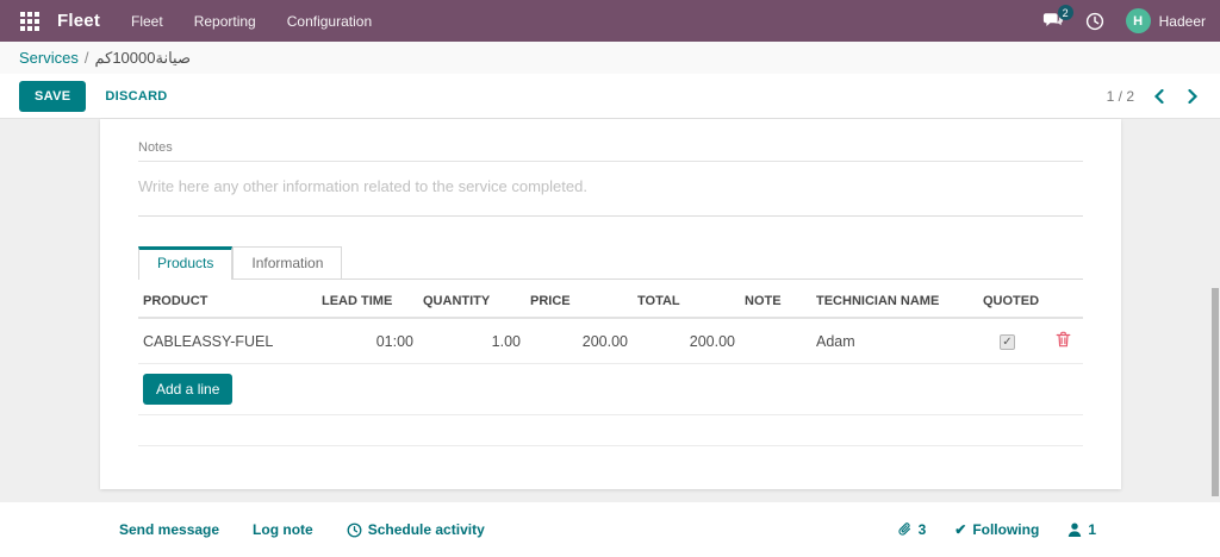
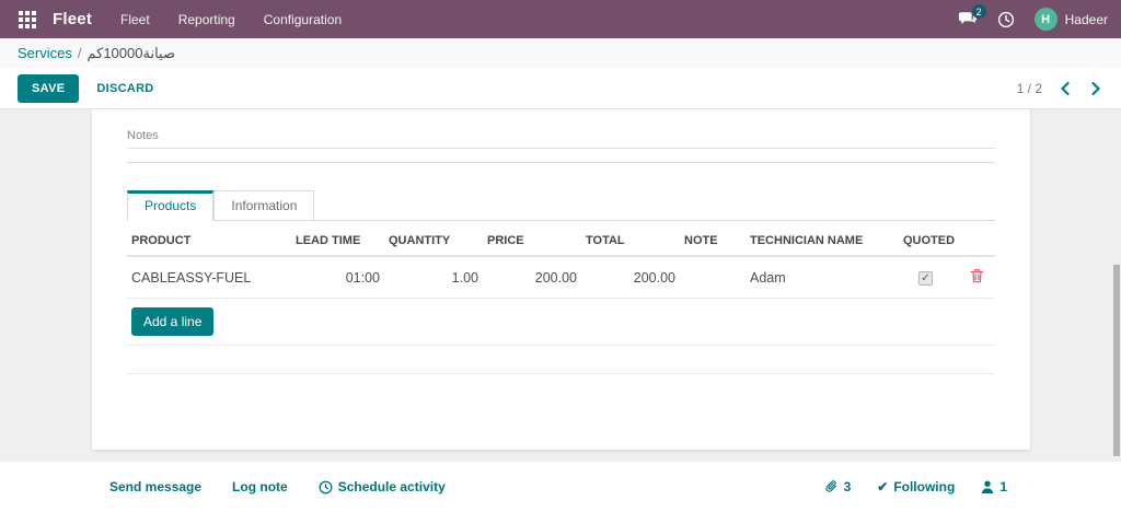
  Fleet
  Fleet
  Reporting
  Configuration
  2
  H
  Hadeer
  Services
  /
  صيانة10000كم
  SAVE
  DISCARD
  1 / 2
  Notes
- Write here any other information related to the service completed.
  Products
  Information
  PRODUCT	LEAD TIME	QUANTITY	PRICE	TOTAL	NOTE	TECHNICIAN NAME	QUOTED
  CABLEASSY-FUEL	01:00	1.00	200.00	200.00		Adam
  Add a line
  Send message
  Log note
  Schedule activity
  3
  Following
  1
